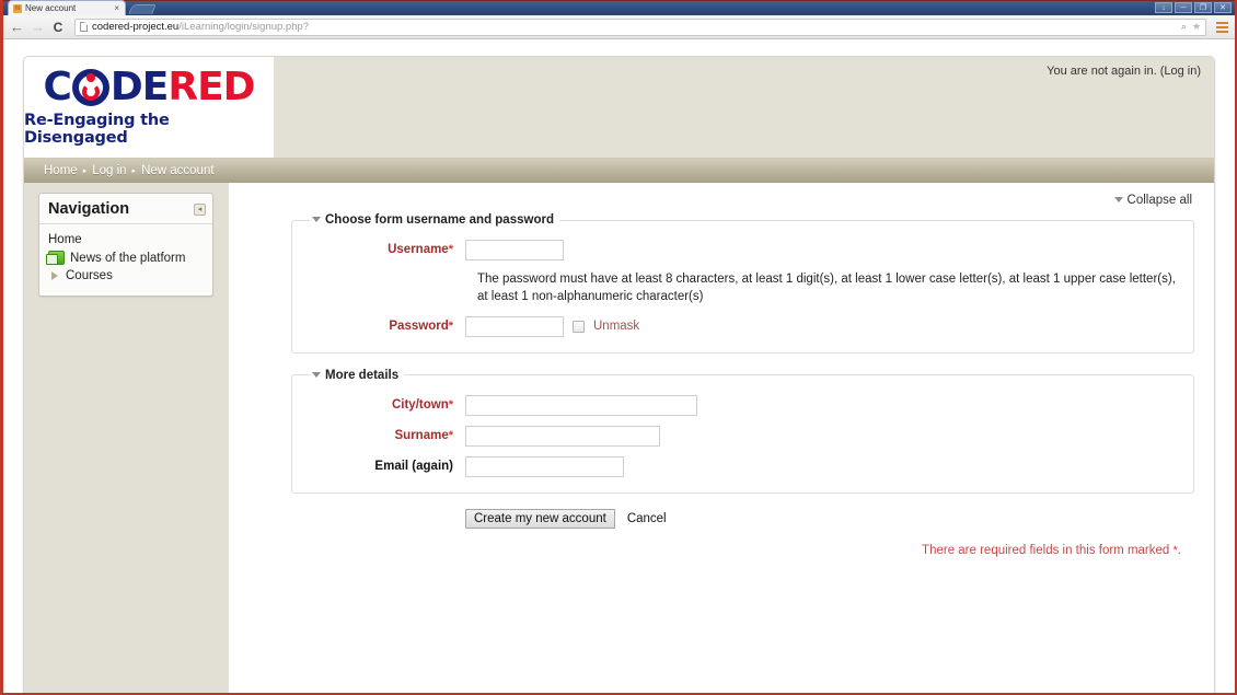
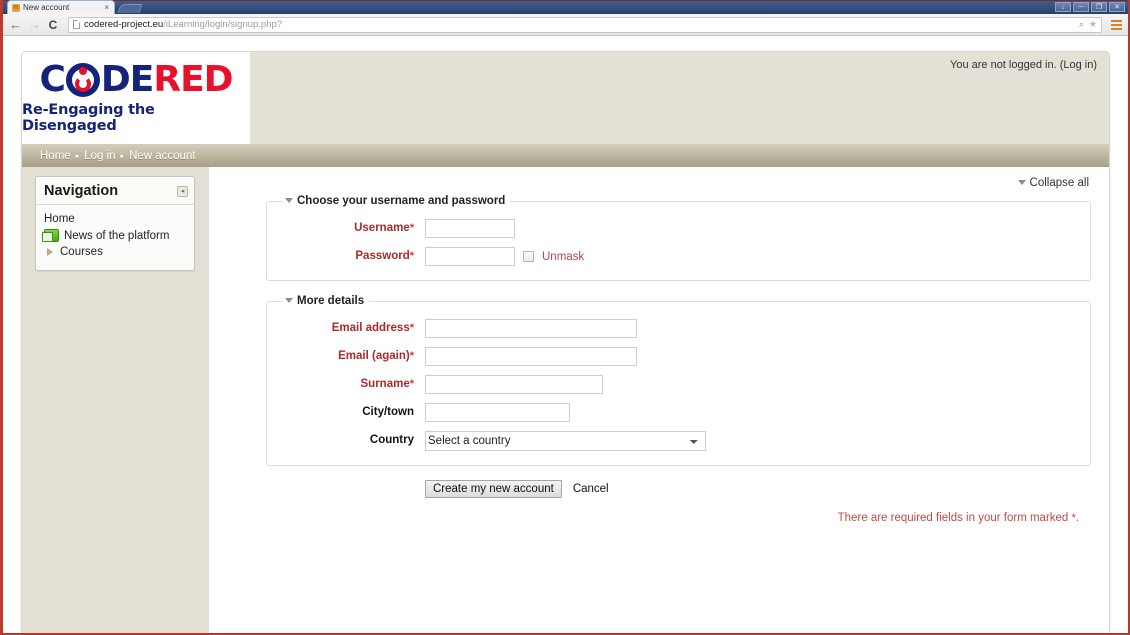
  New account
  ×
  ←
  →
  C
  codered-project.eu/iLearning/login/signup.php?
  ⌕
  ★
  C
  DE
  RED
  Re-Engaging the Disengaged
- You are not again in. (Log in)
+ You are not logged in. (Log in)
  Home
  Log in
  New account
  Navigation
  Home
  News of the platform
  Courses
  Collapse all
- Choose form username and password
+ Choose your username and password
  Username*
- The password must have at least 8 characters, at least 1 digit(s), at least 1 lower case letter(s), at least 1 upper case letter(s), at least 1 non-alphanumeric character(s)
  Password*
  Unmask
  More details
+ Email address*
- City/town*
+ Email (again)*
  Surname*
- Email (again)
+ City/town
+ Country
+ Select a country
  Create my new account
  Cancel
- There are required fields in this form marked *.
+ There are required fields in your form marked *.
